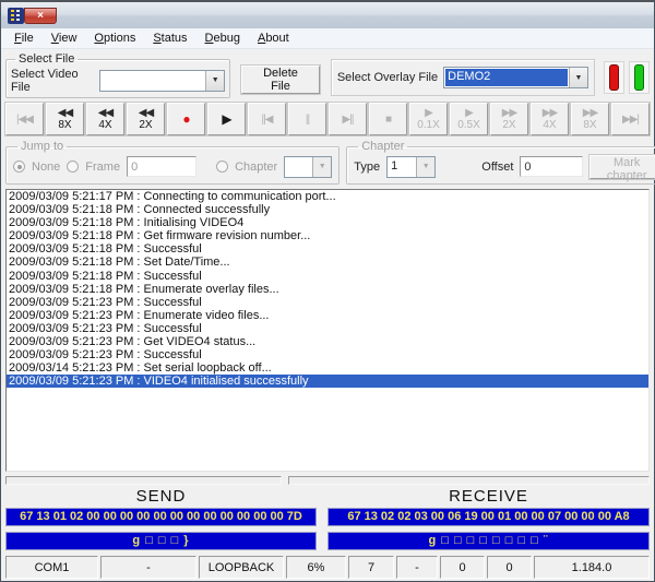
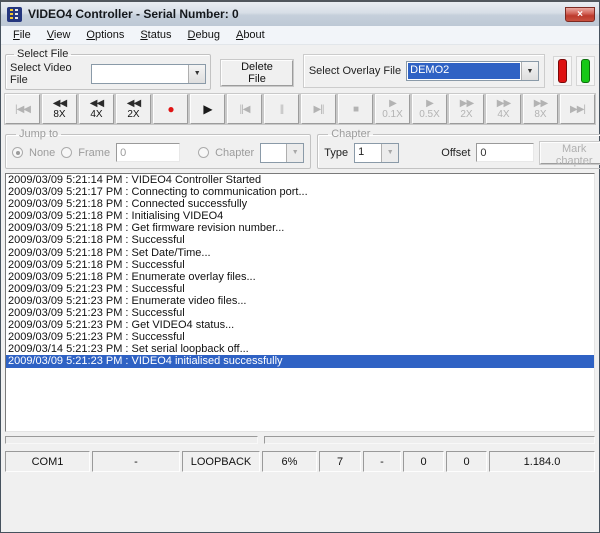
+ VIDEO4 Controller - Serial Number: 0
  ×
  File
  View
  Options
  Status
  Debug
  About
  Select File
  Select Video File
  Delete File
  Select Overlay File
  DEMO2
  |◀◀
  ◀◀
  8X
  ◀◀
  4X
  ◀◀
  2X
  ●
  ▶
  ||◀
  ||
  ▶||
  ■
  ▶
  0.1X
  ▶
  0.5X
  ▶▶
  2X
  ▶▶
  4X
  ▶▶
  8X
  ▶▶|
  Jump to
  None
  Frame
  0
  Chapter
  Chapter
  Type
  1
  Offset
  0
  Mark chapter
+ 2009/03/09 5:21:14 PM : VIDEO4 Controller Started
  2009/03/09 5:21:17 PM : Connecting to communication port...
  2009/03/09 5:21:18 PM : Connected successfully
  2009/03/09 5:21:18 PM : Initialising VIDEO4
  2009/03/09 5:21:18 PM : Get firmware revision number...
  2009/03/09 5:21:18 PM : Successful
  2009/03/09 5:21:18 PM : Set Date/Time...
  2009/03/09 5:21:18 PM : Successful
  2009/03/09 5:21:18 PM : Enumerate overlay files...
  2009/03/09 5:21:23 PM : Successful
  2009/03/09 5:21:23 PM : Enumerate video files...
  2009/03/09 5:21:23 PM : Successful
  2009/03/09 5:21:23 PM : Get VIDEO4 status...
  2009/03/09 5:21:23 PM : Successful
  2009/03/14 5:21:23 PM : Set serial loopback off...
  2009/03/09 5:21:23 PM : VIDEO4 initialised successfully
- SEND
- 67 13 01 02 00 00 00 00 00 00 00 00 00 00 00 00 7D
- g □ □ □ }
- RECEIVE
- 67 13 02 02 03 00 06 19 00 01 00 00 07 00 00 00 A8
- g □ □ □ □ □ □ □ □ ¨
  COM1
  -
  LOOPBACK
  6%
  7
  -
  0
  0
  1.184.0
